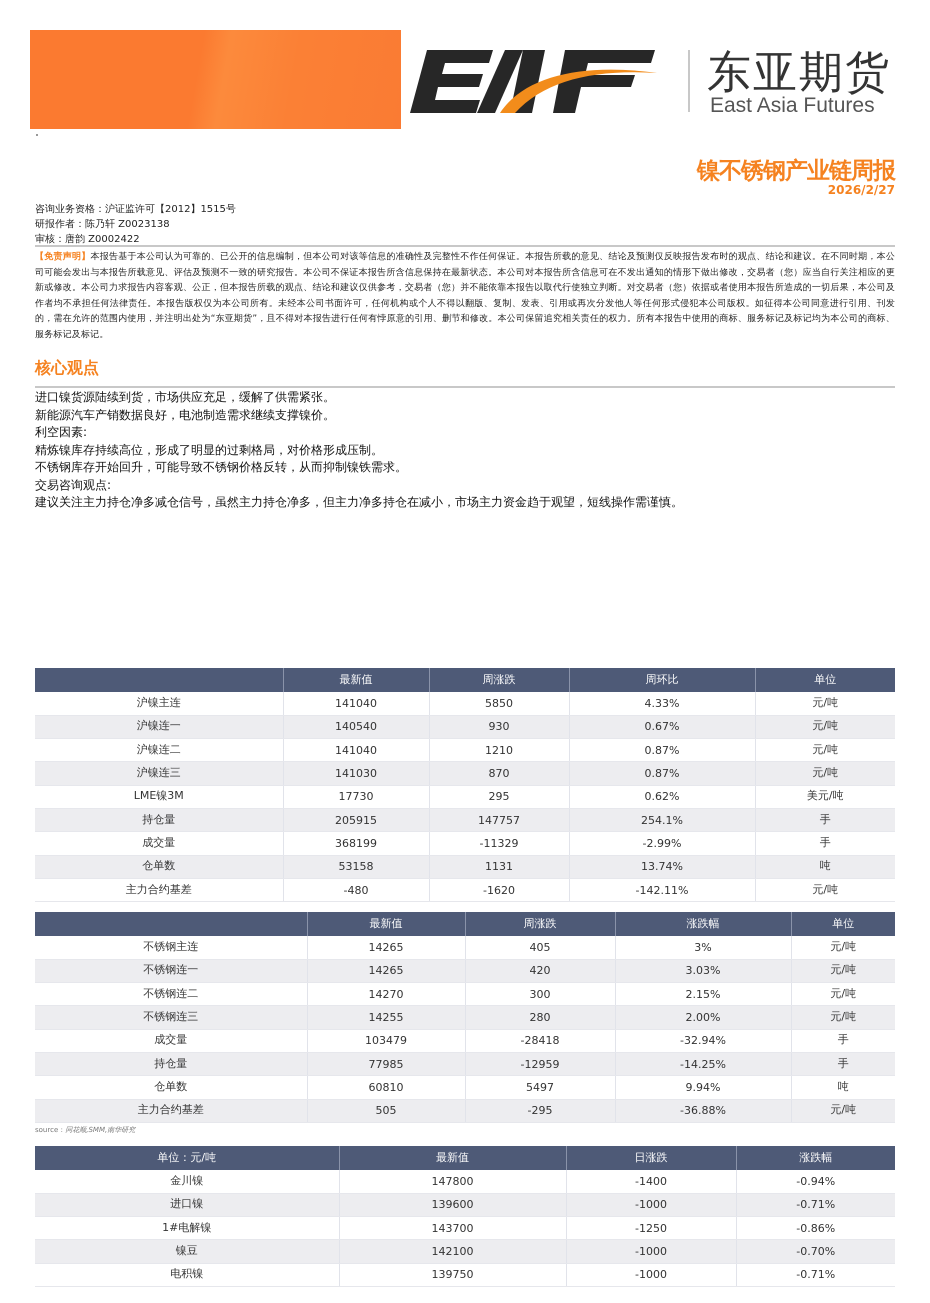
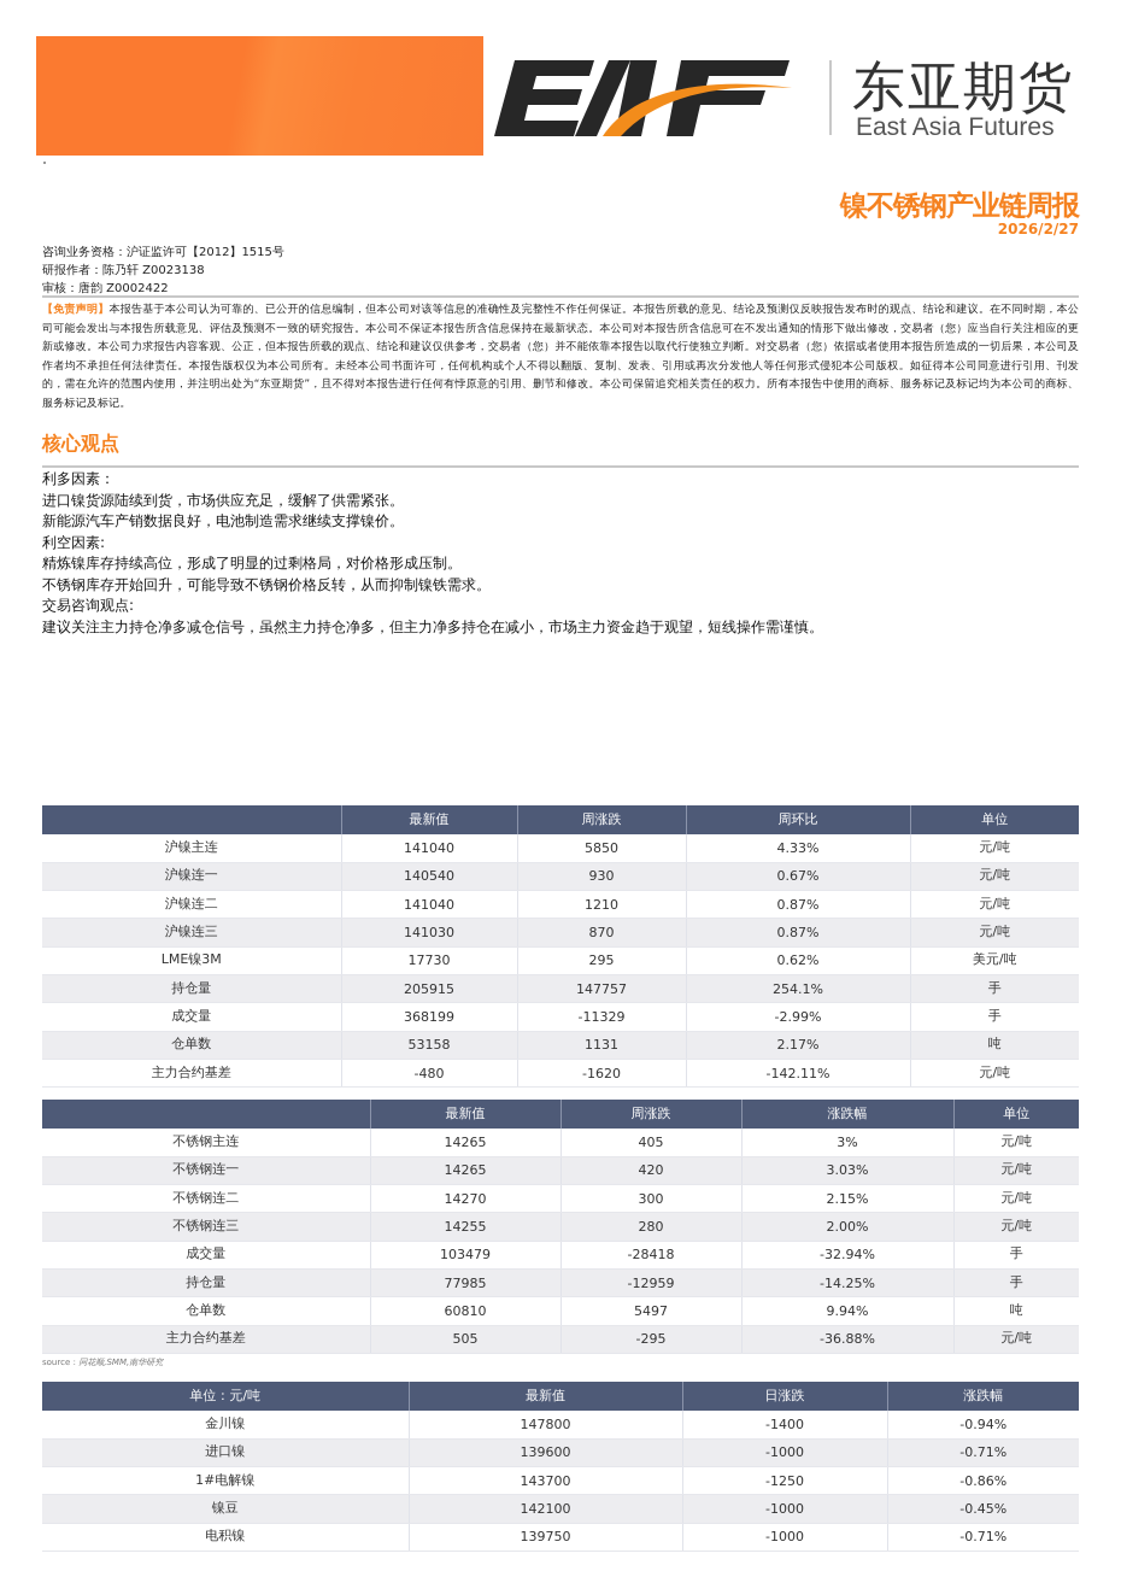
  东亚期货
  East Asia Futures
  镍不锈钢产业链周报
  2026/2/27
  咨询业务资格：沪证监许可【2012】1515号
  研报作者：陈乃轩 Z0023138
  审核：唐韵 Z0002422
  【免责声明】本报告基于本公司认为可靠的、已公开的信息编制，但本公司对该等信息的准确性及完整性不作任何保证。本报告所载的意见、结论及预测仅反映报告发布时的观点、结论和建议。在不同时期，本公司可能会发出与本报告所载意见、评估及预测不一致的研究报告。本公司不保证本报告所含信息保持在最新状态。本公司对本报告所含信息可在不发出通知的情形下做出修改，交易者（您）应当自行关注相应的更新或修改。本公司力求报告内容客观、公正，但本报告所载的观点、结论和建议仅供参考，交易者（您）并不能依靠本报告以取代行使独立判断。对交易者（您）依据或者使用本报告所造成的一切后果，本公司及作者均不承担任何法律责任。本报告版权仅为本公司所有。未经本公司书面许可，任何机构或个人不得以翻版、复制、发表、引用或再次分发他人等任何形式侵犯本公司版权。如征得本公司同意进行引用、刊发的，需在允许的范围内使用，并注明出处为“东亚期货”，且不得对本报告进行任何有悖原意的引用、删节和修改。本公司保留追究相关责任的权力。所有本报告中使用的商标、服务标记及标记均为本公司的商标、服务标记及标记。
  核心观点
+ 利多因素：
  进口镍货源陆续到货，市场供应充足，缓解了供需紧张。
  新能源汽车产销数据良好，电池制造需求继续支撑镍价。
  利空因素:
  精炼镍库存持续高位，形成了明显的过剩格局，对价格形成压制。
  不锈钢库存开始回升，可能导致不锈钢价格反转，从而抑制镍铁需求。
  交易咨询观点:
  建议关注主力持仓净多减仓信号，虽然主力持仓净多，但主力净多持仓在减小，市场主力资金趋于观望，短线操作需谨慎。
  	最新值	周涨跌	周环比	单位
  沪镍主连	141040	5850	4.33%	元/吨
  沪镍连一	140540	930	0.67%	元/吨
  沪镍连二	141040	1210	0.87%	元/吨
  沪镍连三	141030	870	0.87%	元/吨
  LME镍3M	17730	295	0.62%	美元/吨
  持仓量	205915	147757	254.1%	手
  成交量	368199	-11329	-2.99%	手
- 仓单数	53158	1131	13.74%	吨
+ 仓单数	53158	1131	2.17%	吨
  主力合约基差	-480	-1620	-142.11%	元/吨
  	最新值	周涨跌	涨跌幅	单位
  不锈钢主连	14265	405	3%	元/吨
  不锈钢连一	14265	420	3.03%	元/吨
  不锈钢连二	14270	300	2.15%	元/吨
  不锈钢连三	14255	280	2.00%	元/吨
  成交量	103479	-28418	-32.94%	手
  持仓量	77985	-12959	-14.25%	手
  仓单数	60810	5497	9.94%	吨
  主力合约基差	505	-295	-36.88%	元/吨
  source：同花顺,SMM,南华研究
  单位：元/吨	最新值	日涨跌	涨跌幅
  金川镍	147800	-1400	-0.94%
  进口镍	139600	-1000	-0.71%
  1#电解镍	143700	-1250	-0.86%
- 镍豆	142100	-1000	-0.70%
+ 镍豆	142100	-1000	-0.45%
  电积镍	139750	-1000	-0.71%
